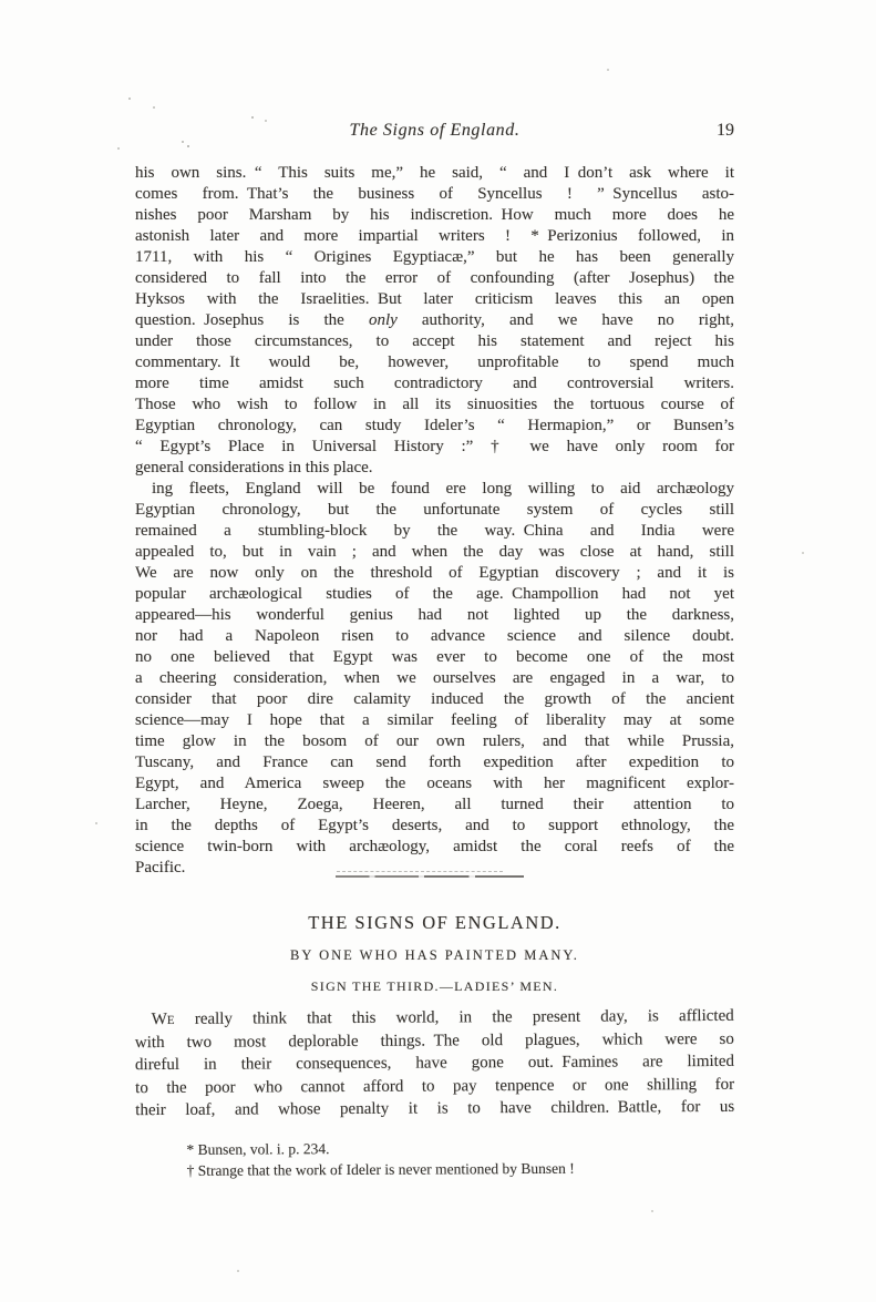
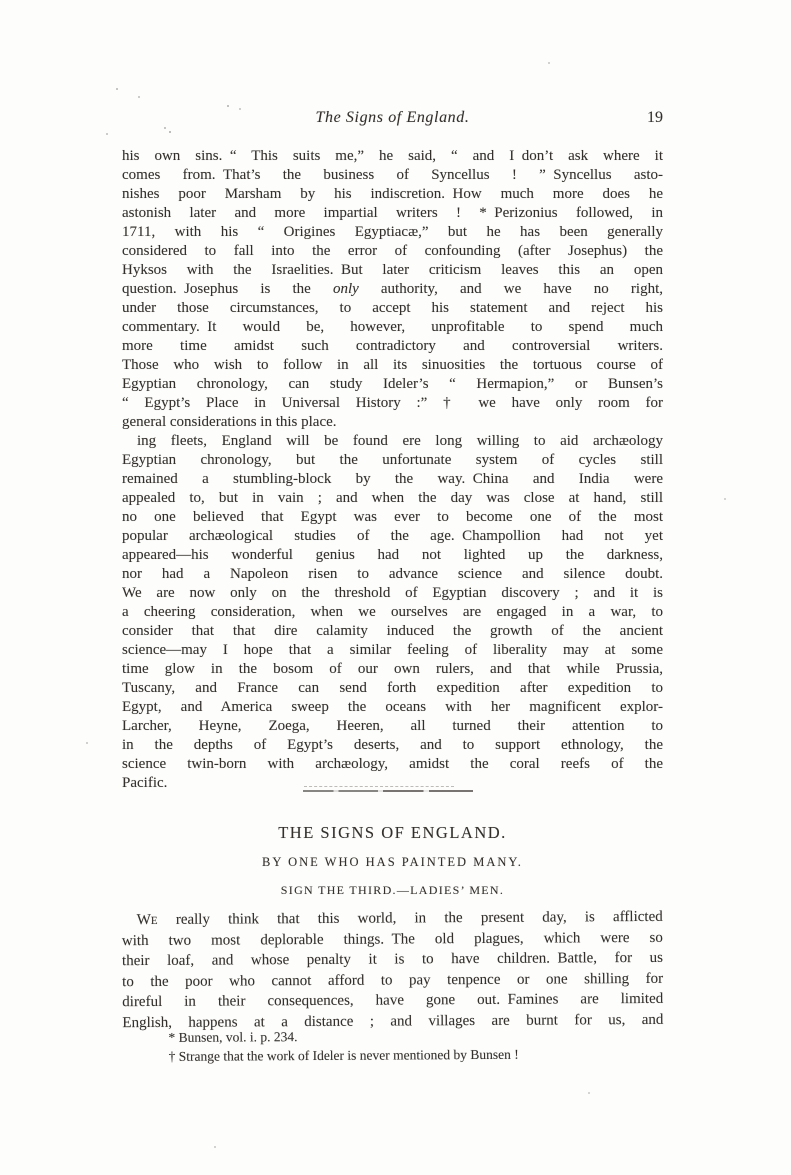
  The Signs of England.
  19
  his own sins. “ This suits me,” he said, “ and I don’t ask where it
  comes from. That’s the business of Syncellus ! ” Syncellus asto-
  nishes poor Marsham by his indiscretion. How much more does he
  astonish later and more impartial writers ! * Perizonius followed, in
  1711, with his “ Origines Egyptiacæ,” but he has been generally
  considered to fall into the error of confounding (after Josephus) the
  Hyksos with the Israelities. But later criticism leaves this an open
  question. Josephus is the only authority, and we have no right,
  under those circumstances, to accept his statement and reject his
  commentary. It would be, however, unprofitable to spend much
  more time amidst such contradictory and controversial writers.
  Those who wish to follow in all its sinuosities the tortuous course of
  Egyptian chronology, can study Ideler’s “ Hermapion,” or Bunsen’s
  “ Egypt’s Place in Universal History :” † we have only room for
  general considerations in this place.
  ing fleets, England will be found ere long willing to aid archæology
  Egyptian chronology, but the unfortunate system of cycles still
  remained a stumbling-block by the way. China and India were
  appealed to, but in vain ; and when the day was close at hand, still
- We are now only on the threshold of Egyptian discovery ; and it is
+ no one believed that Egypt was ever to become one of the most
  popular archæological studies of the age. Champollion had not yet
  appeared—his wonderful genius had not lighted up the darkness,
  nor had a Napoleon risen to advance science and silence doubt.
- no one believed that Egypt was ever to become one of the most
+ We are now only on the threshold of Egyptian discovery ; and it is
  a cheering consideration, when we ourselves are engaged in a war, to
- consider that poor dire calamity induced the growth of the ancient
+ consider that that dire calamity induced the growth of the ancient
  science—may I hope that a similar feeling of liberality may at some
  time glow in the bosom of our own rulers, and that while Prussia,
  Tuscany, and France can send forth expedition after expedition to
  Egypt, and America sweep the oceans with her magnificent explor-
  Larcher, Heyne, Zoega, Heeren, all turned their attention to
  in the depths of Egypt’s deserts, and to support ethnology, the
  science twin-born with archæology, amidst the coral reefs of the
  Pacific.
  THE SIGNS OF ENGLAND.
  BY ONE WHO HAS PAINTED MANY.
  SIGN THE THIRD.—LADIES’ MEN.
  We really think that this world, in the present day, is afflicted
  with two most deplorable things. The old plagues, which were so
- direful in their consequences, have gone out. Famines are limited
+ their loaf, and whose penalty it is to have children. Battle, for us
  to the poor who cannot afford to pay tenpence or one shilling for
- their loaf, and whose penalty it is to have children. Battle, for us
+ direful in their consequences, have gone out. Famines are limited
+ English, happens at a distance ; and villages are burnt for us, and
  * Bunsen, vol. i. p. 234.
  † Strange that the work of Ideler is never mentioned by Bunsen !
